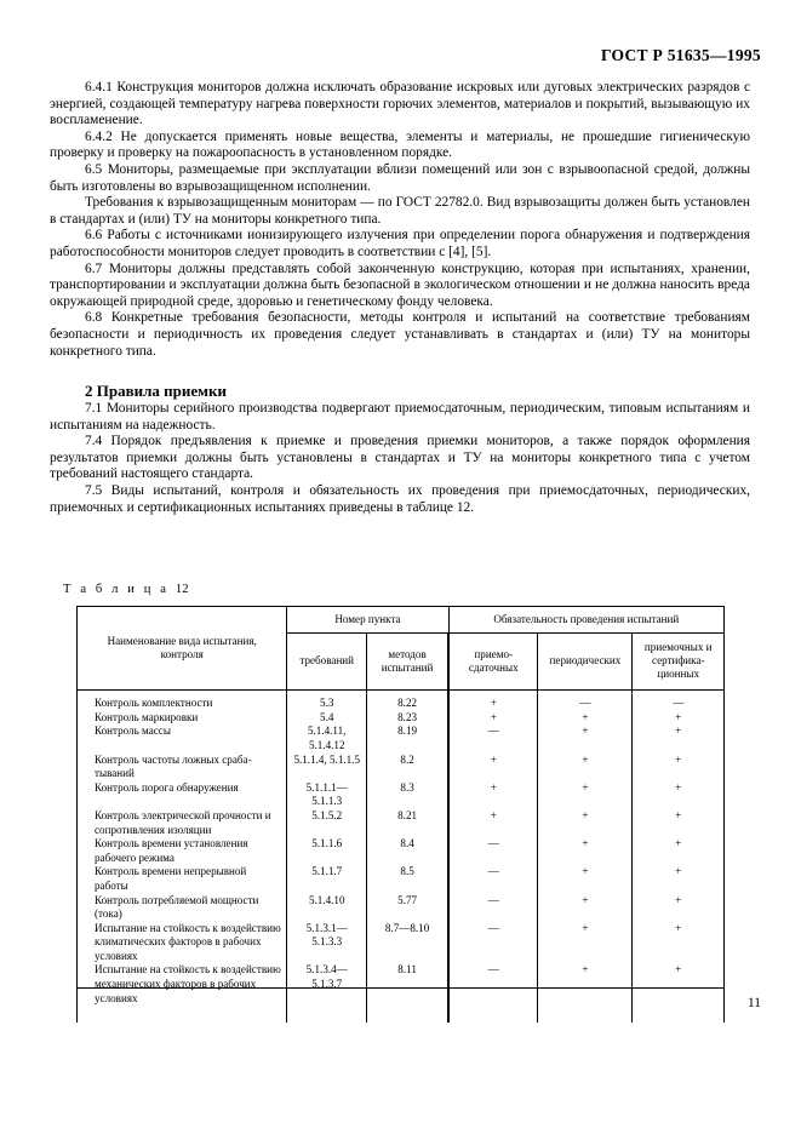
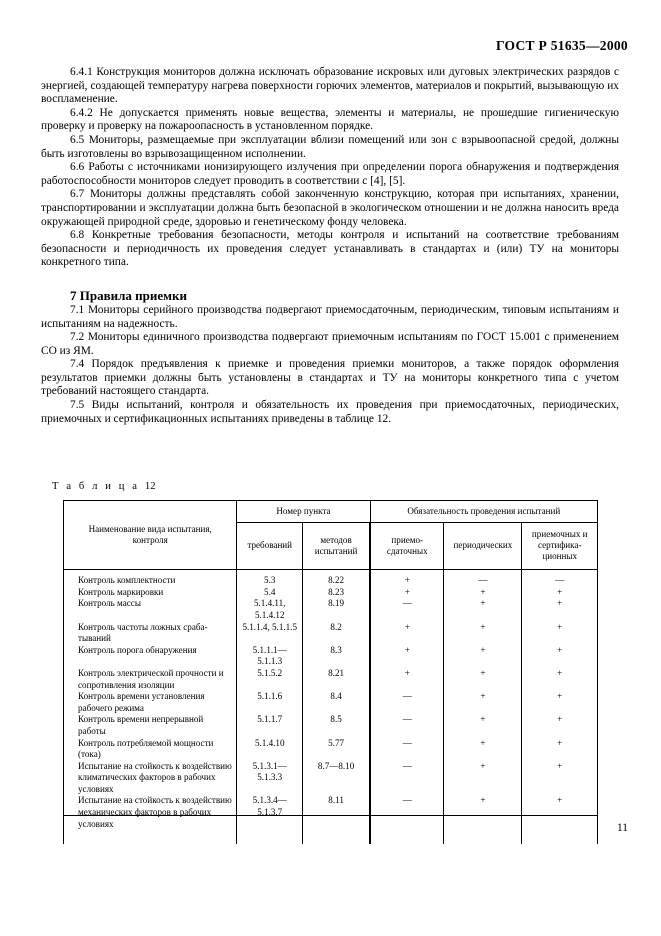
- ГОСТ Р 51635—1995
+ ГОСТ Р 51635—2000
  6.4.1 Конструкция мониторов должна исключать образование искровых или дуговых электри­ческих разрядов с энергией, создающей температуру нагрева поверхности горючих элементов, материалов и покрытий, вызывающую их воспламенение.
  6.4.2 Не допускается применять новые вещества, элементы и материалы, не прошедшие гигиеническую проверку и проверку на пожароопасность в установленном порядке.
  6.5 Мониторы, размещаемые при эксплуатации вблизи помещений или зон с взрывоопасной средой, должны быть изготовлены во взрывозащищенном исполнении.
- Требования к взрывозащищенным мониторам — по ГОСТ 22782.0. Вид взрывозащиты должен быть установлен в стандартах и (или) ТУ на мониторы конкретного типа.
  6.6 Работы с источниками ионизирующего излучения при определении порога обнаружения и подтверждения работоспособности мониторов следует проводить в соответствии с [4], [5].
  6.7 Мониторы должны представлять собой законченную конструкцию, которая при испыта­ниях, хранении, транспортировании и эксплуатации должна быть безопасной в экологическом отношении и не должна наносить вреда окружающей природной среде, здоровью и генетическому фонду человека.
  6.8 Конкретные требования безопасности, методы контроля и испытаний на соответствие требованиям безопасности и периодичность их проведения следует устанавливать в стандартах и (или) ТУ на мониторы конкретного типа.
- 2 Правила приемки
+ 7 Правила приемки
  7.1 Мониторы серийного производства подвергают приемосдаточным, периодическим, типо­вым испытаниям и испытаниям на надежность.
+ 7.2 Мониторы единичного производства подвергают приемочным испытаниям по ГОСТ 15.001 с применением СО из ЯМ.
  7.4 Порядок предъявления к приемке и проведения приемки мониторов, а также порядок оформления результатов приемки должны быть установлены в стандартах и ТУ на мониторы конкретного типа с учетом требований настоящего стандарта.
  7.5 Виды испытаний, контроля и обязательность их проведения при приемосдаточных, пери­одических, приемочных и сертификационных испытаниях приведены в таблице 12.
  Т а б л и ц а 12
  Наименование вида испытания, контроля	Номер пункта	Обязательность проведения испытаний
  требований	методов испытаний	приемо-сдаточных	периодических	приемочных и сертифика-ционных
  Контроль комплектности	5.3	8.22	+	—	—
  Контроль маркировки	5.4	8.23	+	+	+
  Контроль массы	5.1.4.11, 5.1.4.12	8.19	—	+	+
  Контроль частоты ложных сраба­тываний	5.1.1.4, 5.1.1.5	8.2	+	+	+
  Контроль порога обнаружения	5.1.1.1— 5.1.1.3	8.3	+	+	+
  Контроль электрической прочнос­ти и сопротивления изоляции	5.1.5.2	8.21	+	+	+
  Контроль времени установления рабочего режима	5.1.1.6	8.4	—	+	+
  Контроль времени непрерывной работы	5.1.1.7	8.5	—	+	+
  Контроль потребляемой мощности (тока)	5.1.4.10	5.77	—	+	+
  Испытание на стойкость к воздей­ствию климатических факторов в рабочих условиях	5.1.3.1— 5.1.3.3	8.7—8.10	—	+	+
  Испытание на стойкость к воздей­ствию механических факторов в рабочих условиях	5.1.3.4— 5.1.3.7	8.11	—	+	+
  11
